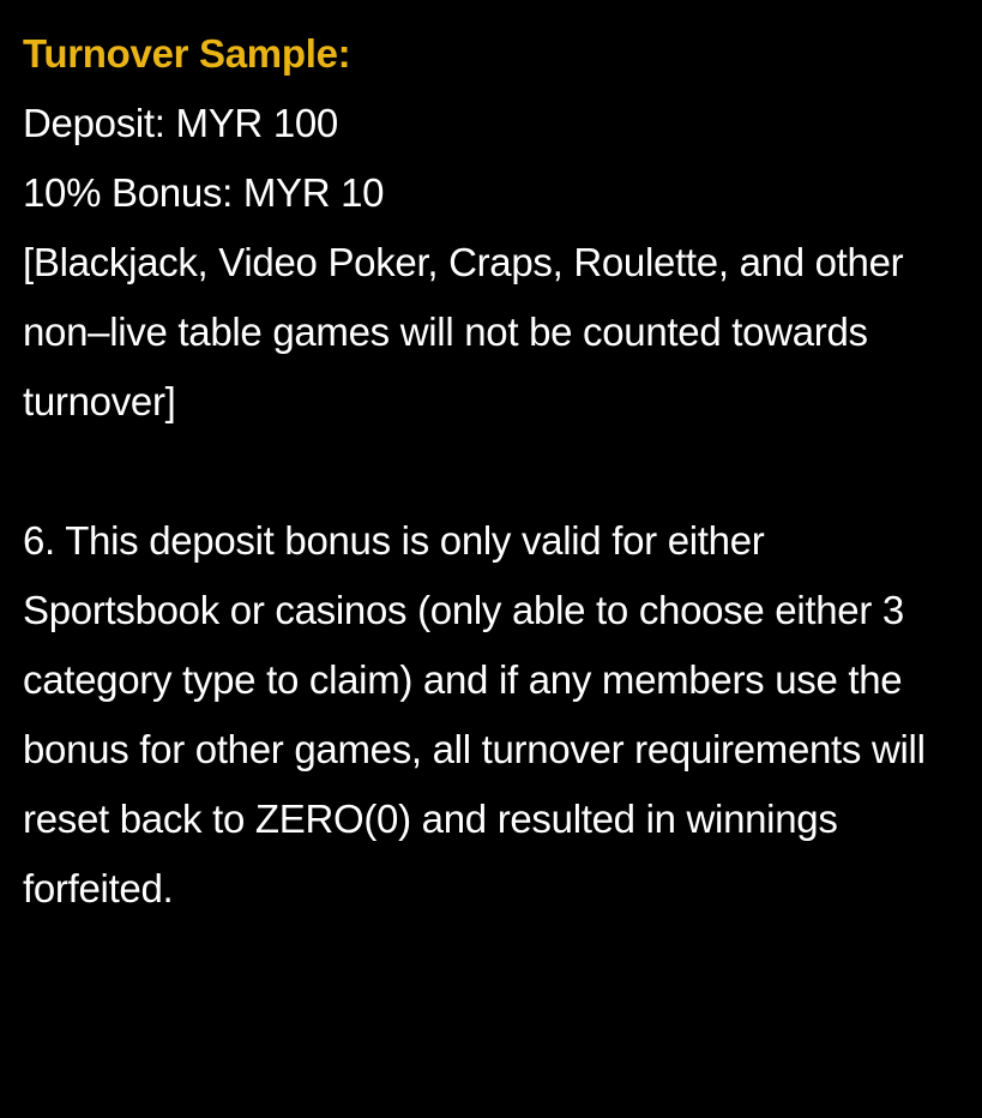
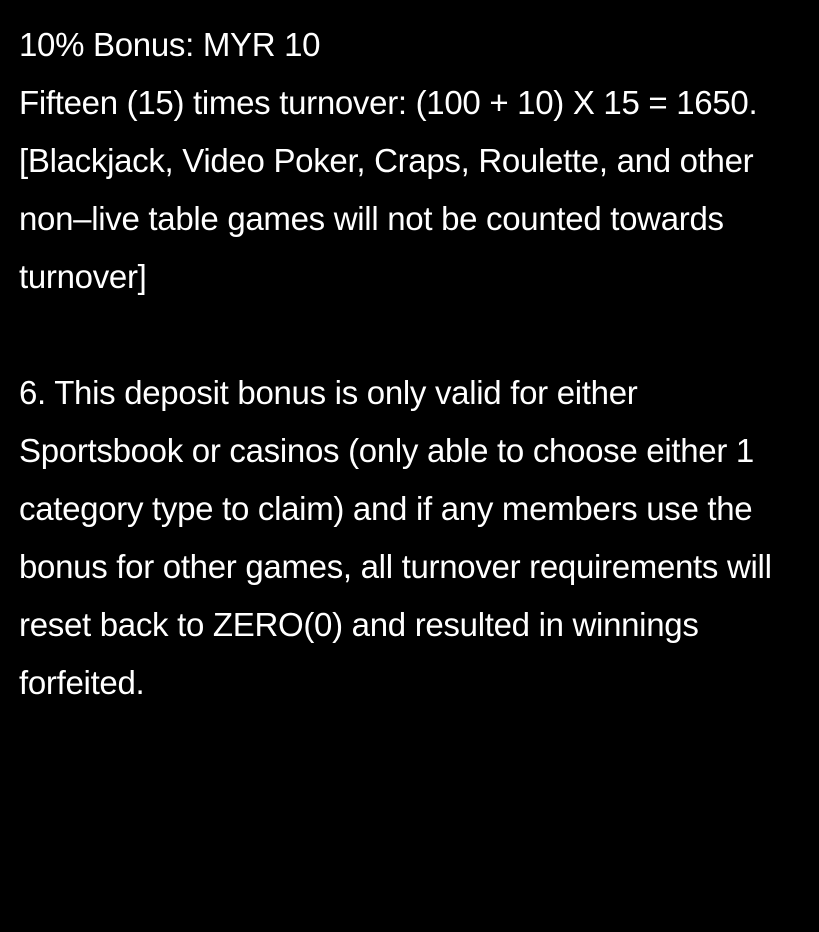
- Turnover Sample:
- Deposit: MYR 100
  10% Bonus: MYR 10
+ Fifteen (15) times turnover: (100 + 10) X 15 = 1650.
  [Blackjack, Video Poker, Craps, Roulette, and other non–live table games will not be counted towards turnover]
- 6. This deposit bonus is only valid for either Sportsbook or casinos (only able to choose either 3 category type to claim) and if any members use the bonus for other games, all turnover requirements will reset back to ZERO(0) and resulted in winnings forfeited.
+ 6. This deposit bonus is only valid for either Sportsbook or casinos (only able to choose either 1 category type to claim) and if any members use the bonus for other games, all turnover requirements will reset back to ZERO(0) and resulted in winnings forfeited.
